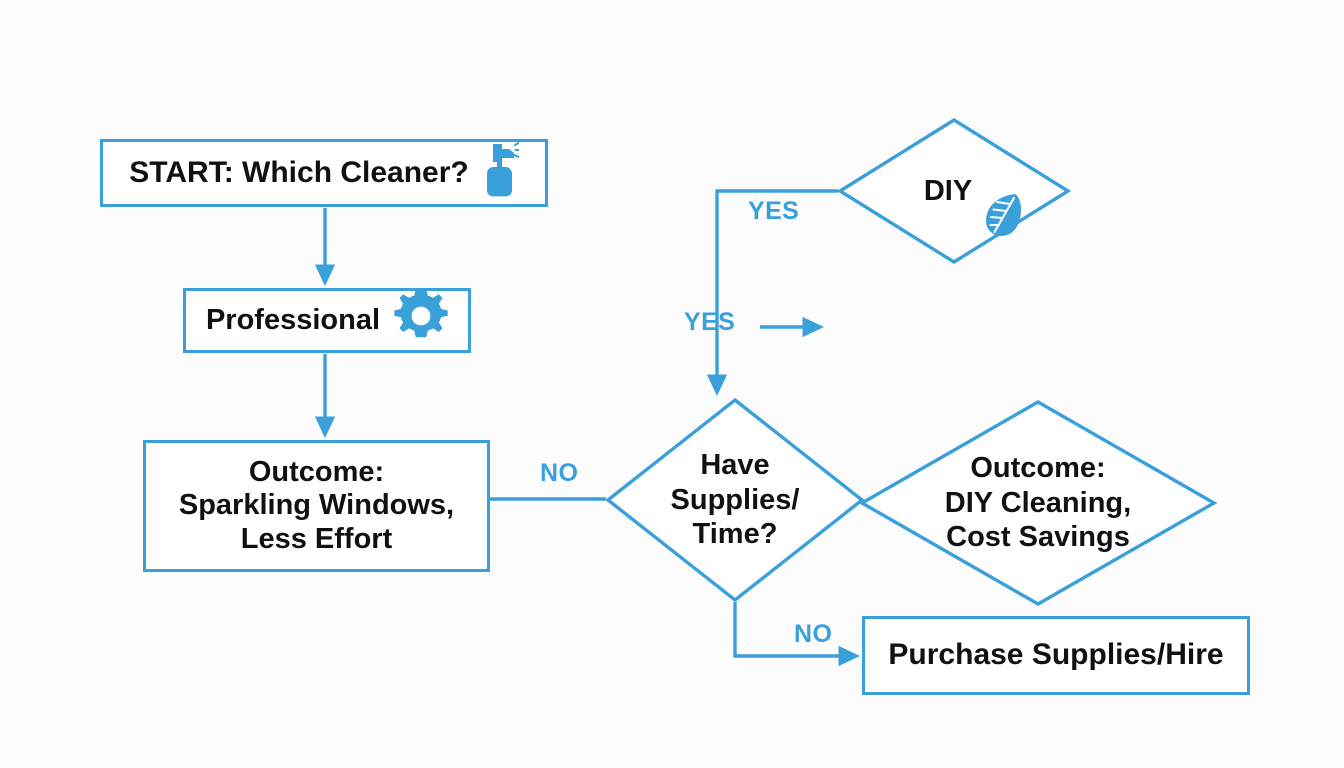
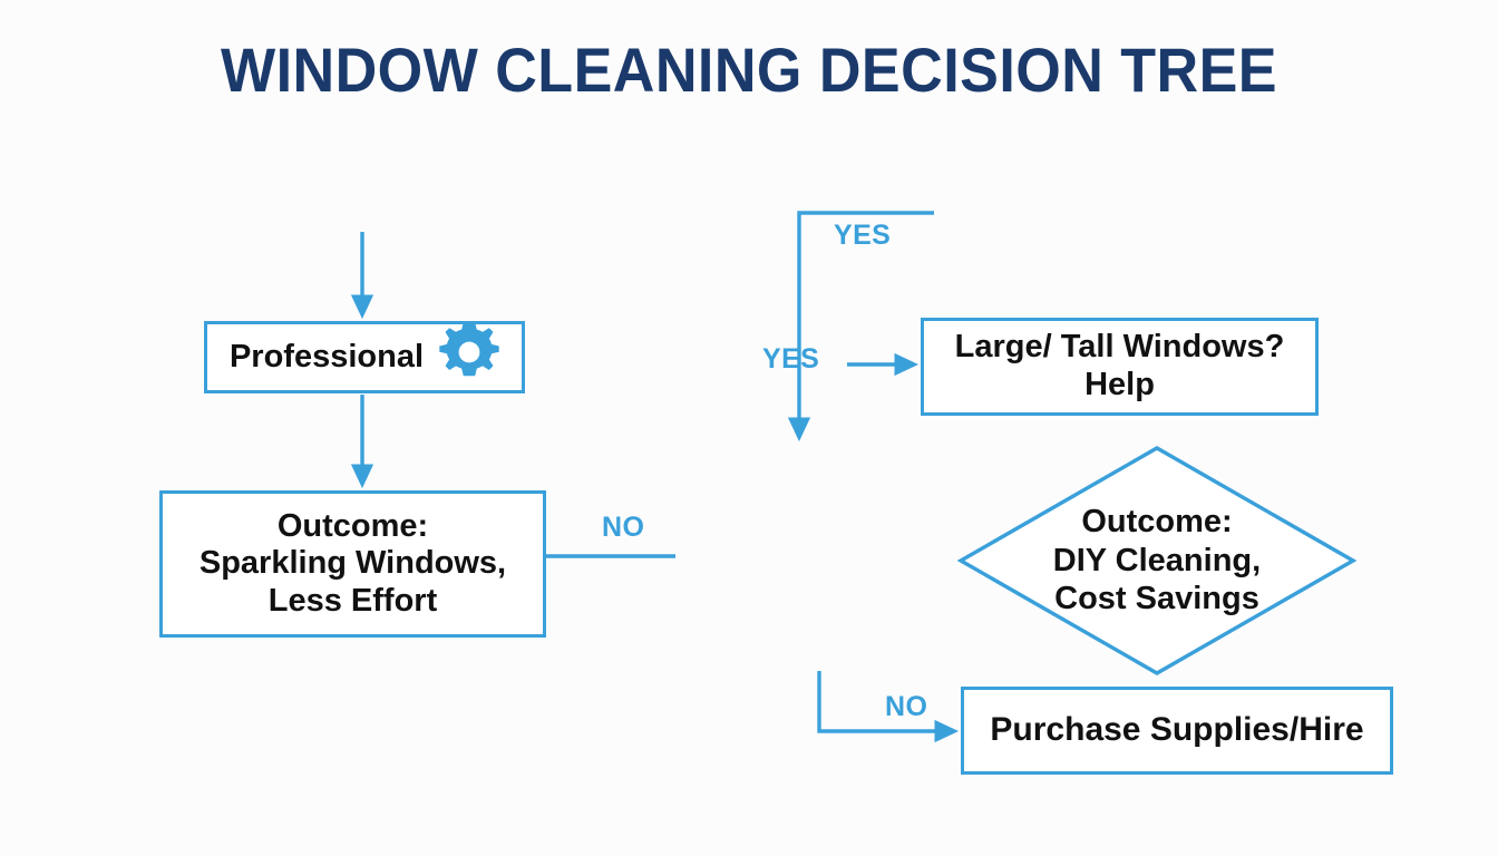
+ WINDOW CLEANING DECISION TREE
  YES
  YES
  NO
  NO
- START: Which Cleaner?
  Professional
  Outcome:
  Sparkling Windows,
  Less Effort
+ Large/ Tall Windows?
+ Help
  Purchase Supplies/Hire
- DIY
- Have
- Supplies/
- Time?
  Outcome:
  DIY Cleaning,
  Cost Savings
